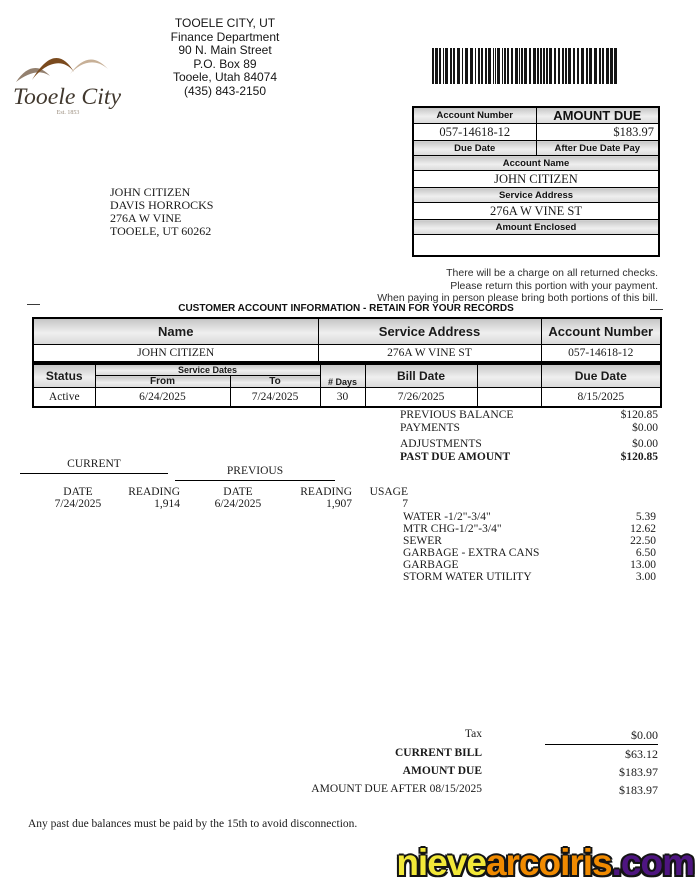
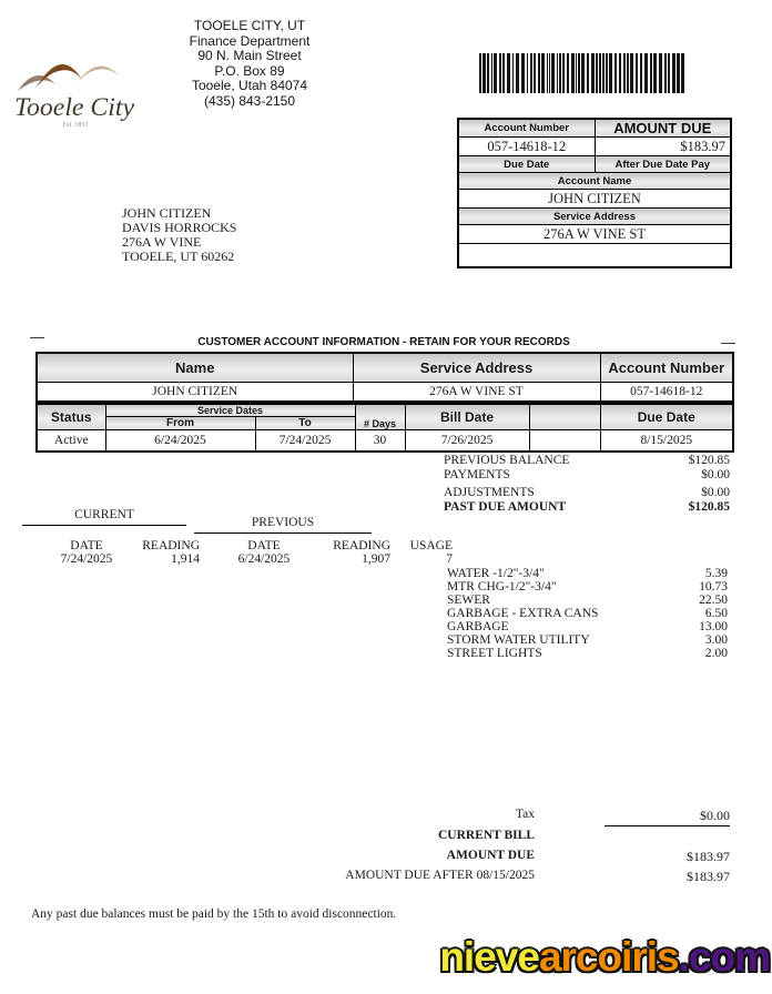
  Tooele City
  TOOELE CITY, UT
  Finance Department
  90 N. Main Street
  P.O. Box 89
  Tooele, Utah 84074
  (435) 843-2150
  Account Number	AMOUNT DUE
  057-14618-12	$183.97
  Due Date	After Due Date Pay
  Account Name
  JOHN CITIZEN
  Service Address
  276A W VINE ST
- Amount Enclosed
  JOHN CITIZEN
  DAVIS HORROCKS
  276A W VINE
  TOOELE, UT 60262
- There will be a charge on all returned checks.
- Please return this portion with your payment.
- When paying in person please bring both portions of this bill.
  CUSTOMER ACCOUNT INFORMATION - RETAIN FOR YOUR RECORDS
  Name	Service Address	Account Number
  JOHN CITIZEN	276A W VINE ST	057-14618-12
  Status	Service Dates	# Days	Bill Date		Due Date
  From	To
  Active	6/24/2025	7/24/2025	30	7/26/2025		8/15/2025
  PREVIOUS BALANCE
  $120.85
  PAYMENTS
  $0.00
  ADJUSTMENTS
  $0.00
  PAST DUE AMOUNT
  $120.85
  CURRENT
  PREVIOUS
  DATE
  READING
  DATE
  READING
  USAGE
  7/24/2025
  1,914
  6/24/2025
  1,907
  7
  WATER -1/2"-3/4"
  5.39
  MTR CHG-1/2"-3/4"
- 12.62
+ 10.73
  SEWER
  22.50
  GARBAGE - EXTRA CANS
  6.50
  GARBAGE
  13.00
  STORM WATER UTILITY
  3.00
+ STREET LIGHTS
+ 2.00
  Tax
  $0.00
  CURRENT BILL
- $63.12
  AMOUNT DUE
  $183.97
  AMOUNT DUE AFTER 08/15/2025
  $183.97
  Any past due balances must be paid by the 15th to avoid disconnection.
  nievearcoiris.com
